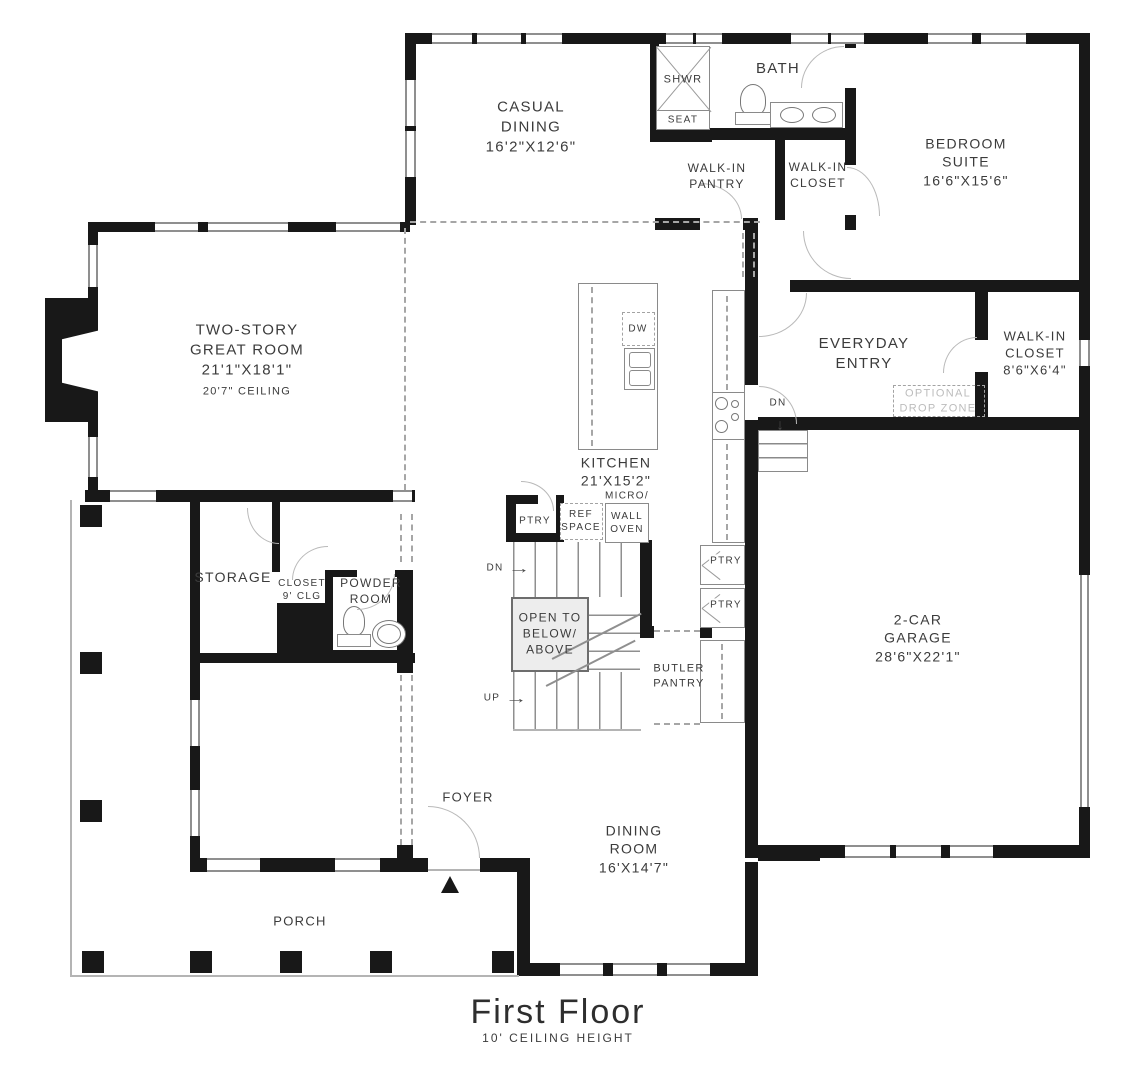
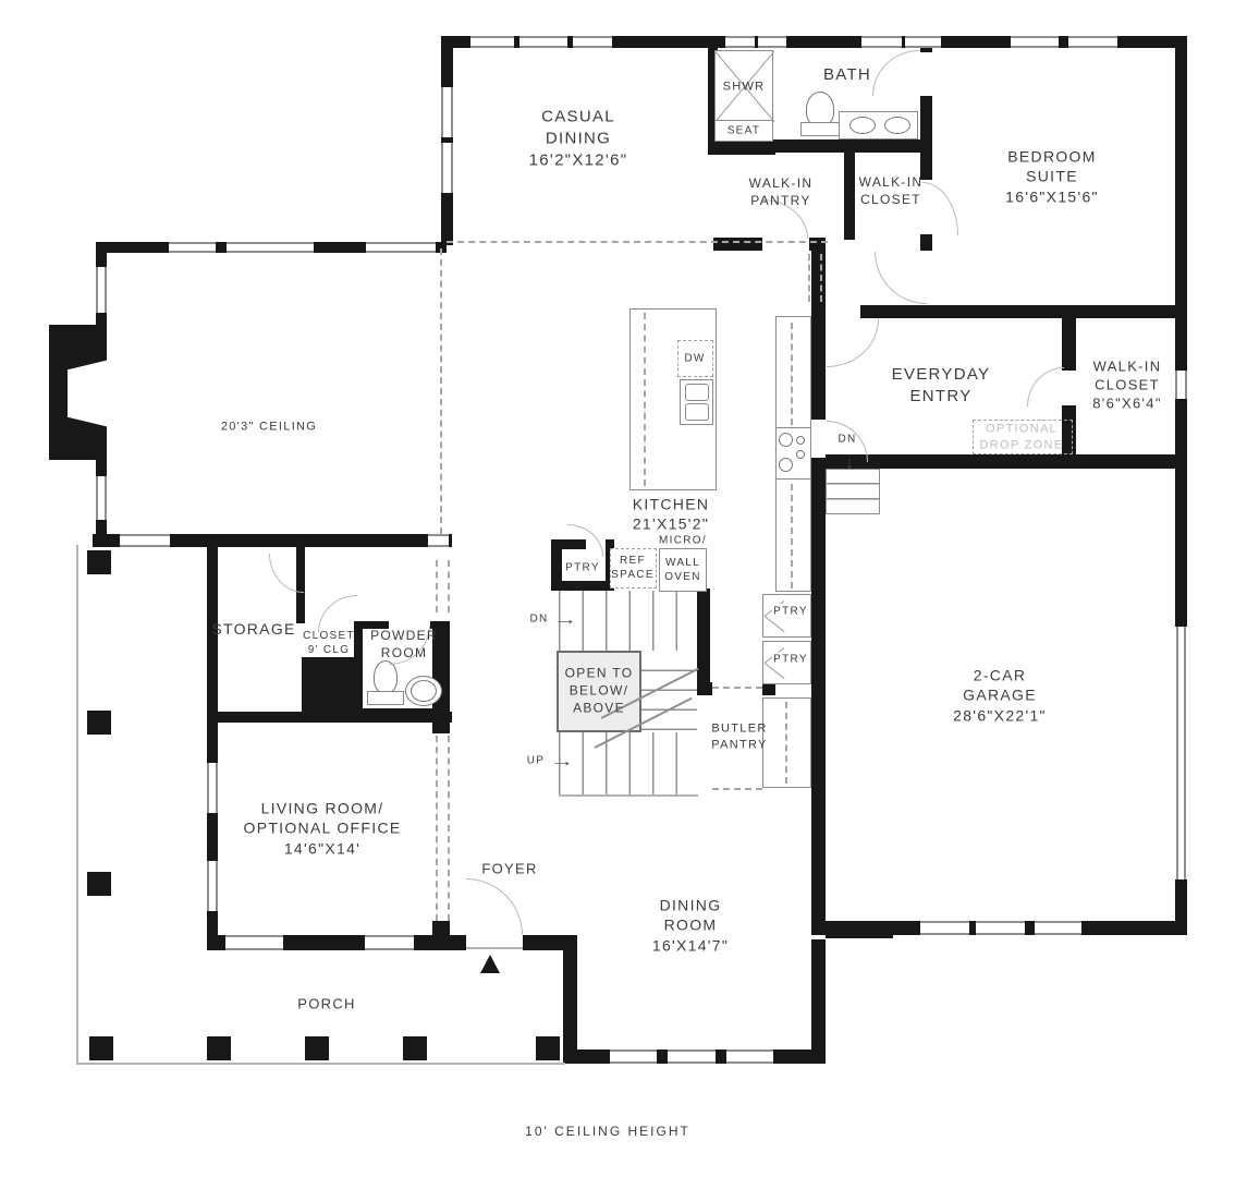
  CASUAL
  DINING
  16'2"X12'6"
  SHWR
  SEAT
  BATH
  WALK-IN
  PANTRY
  WALK-IN
  CLOSET
  BEDROOM
  SUITE
  16'6"X15'6"
- TWO-STORY
- GREAT ROOM
- 21'1"X18'1"
- 20'7" CEILING
+ 20'3" CEILING
  KITCHEN
  21'X15'2"
  EVERYDAY
  ENTRY
  OPTIONAL
  DROP ZONE
  WALK-IN
  CLOSET
  8'6"X6'4"
  2-CAR
  GARAGE
  28'6"X22'1"
  STORAGE
  CLOSET
  9' CLG
  POWDER
  ROOM
+ LIVING ROOM/
+ OPTIONAL OFFICE
+ 14'6"X14'
  FOYER
  DINING
  ROOM
  16'X14'7"
  PORCH
  BUTLER
  PANTRY
  OPEN TO
  BELOW/
  ABOVE
  DW
  REF
  SPACE
  MICRO/
  WALL
  OVEN
  PTRY
  PTRY
  PTRY
  DN
  →
  UP
  →
  DN
  ↓
- First Floor
  10' CEILING HEIGHT
